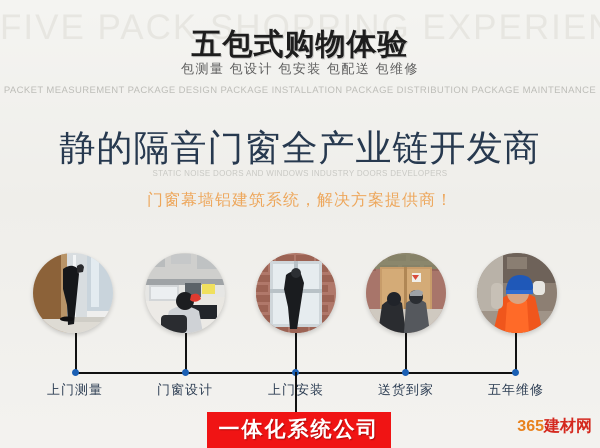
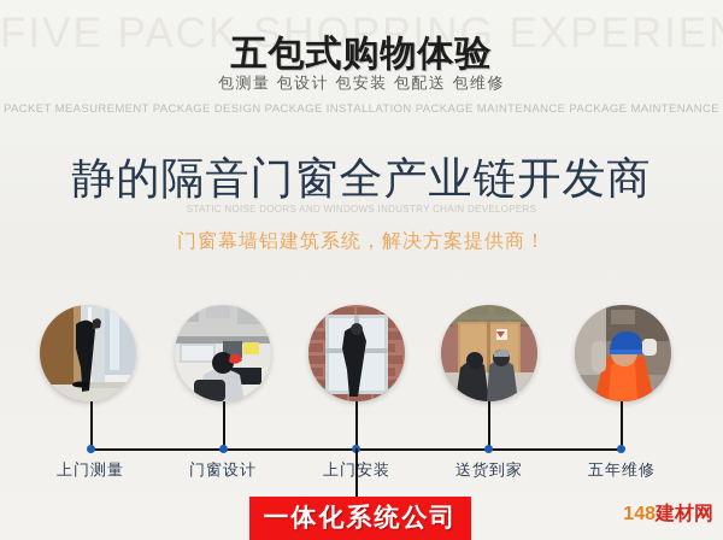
  FIVE PACK SHOPPING EXPERIE
  五包式购物体验
  包测量 包设计 包安装 包配送 包维修
- PACKET MEASUREMENT PACKAGE DESIGN PACKAGE INSTALLATION PACKAGE DISTRIBUTION PACKAGE MAINTENANCE
+ PACKET MEASUREMENT PACKAGE DESIGN PACKAGE INSTALLATION PACKAGE MAINTENANCE PACKAGE MAINTENANCE
  静的隔音门窗全产业链开发商
- STATIC NOISE DOORS AND WINDOWS INDUSTRY DOORS DEVELOPERS
+ STATIC NOISE DOORS AND WINDOWS INDUSTRY CHAIN DEVELOPERS
  门窗幕墙铝建筑系统，解决方案提供商！
  上门测量
  门窗设计
  上门安装
  送货到家
  五年维修
  一体化系统公司
- 365建材网
+ 148建材网
